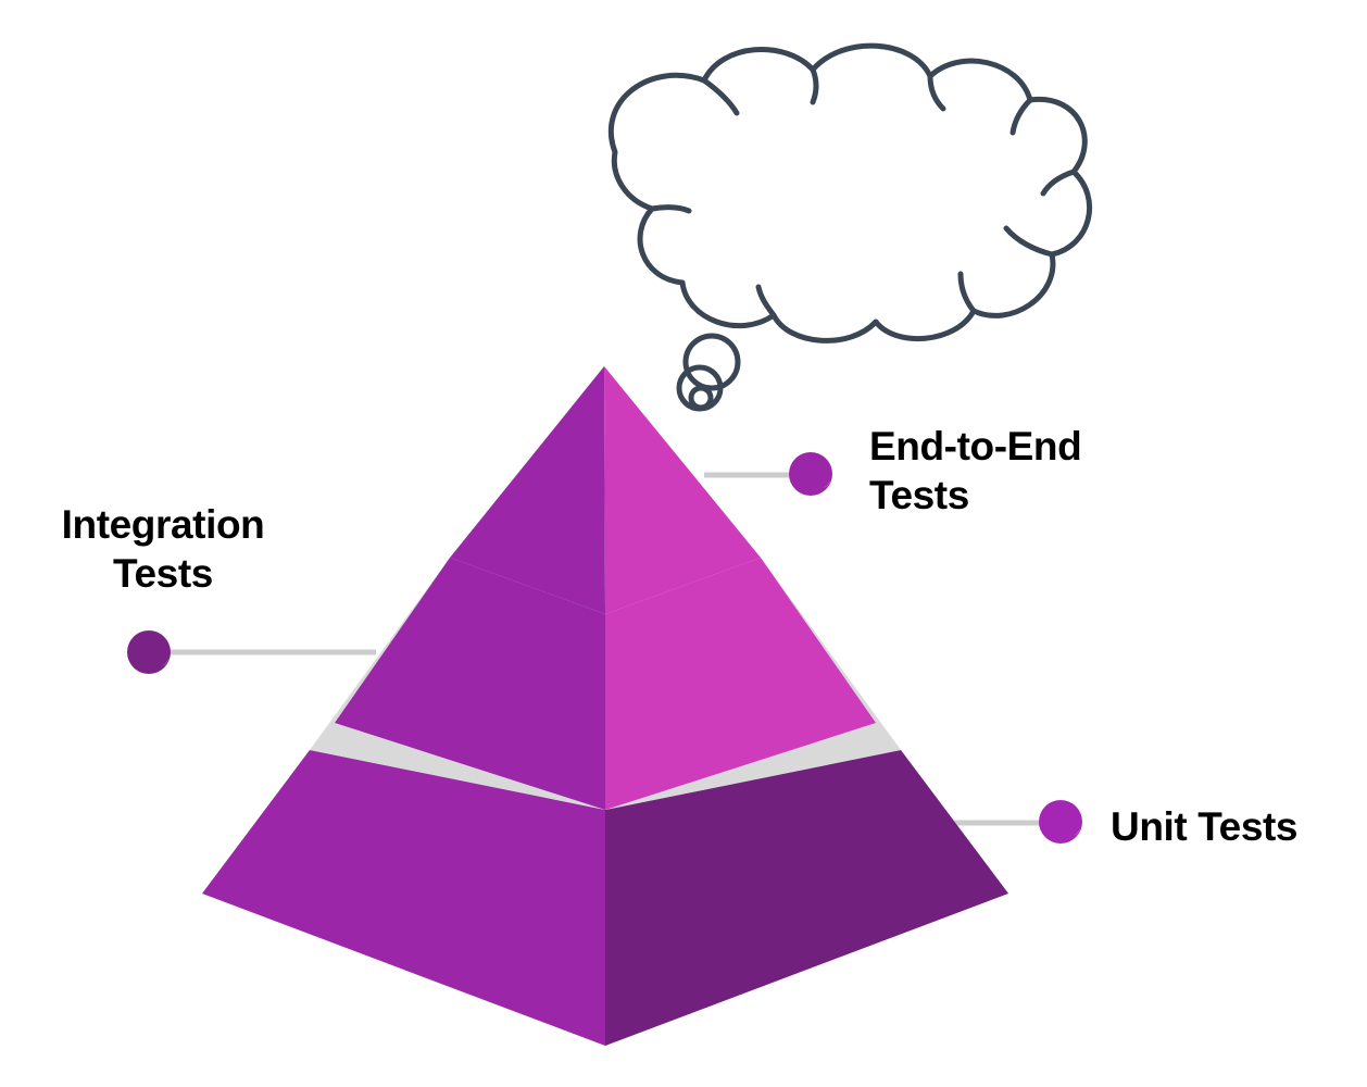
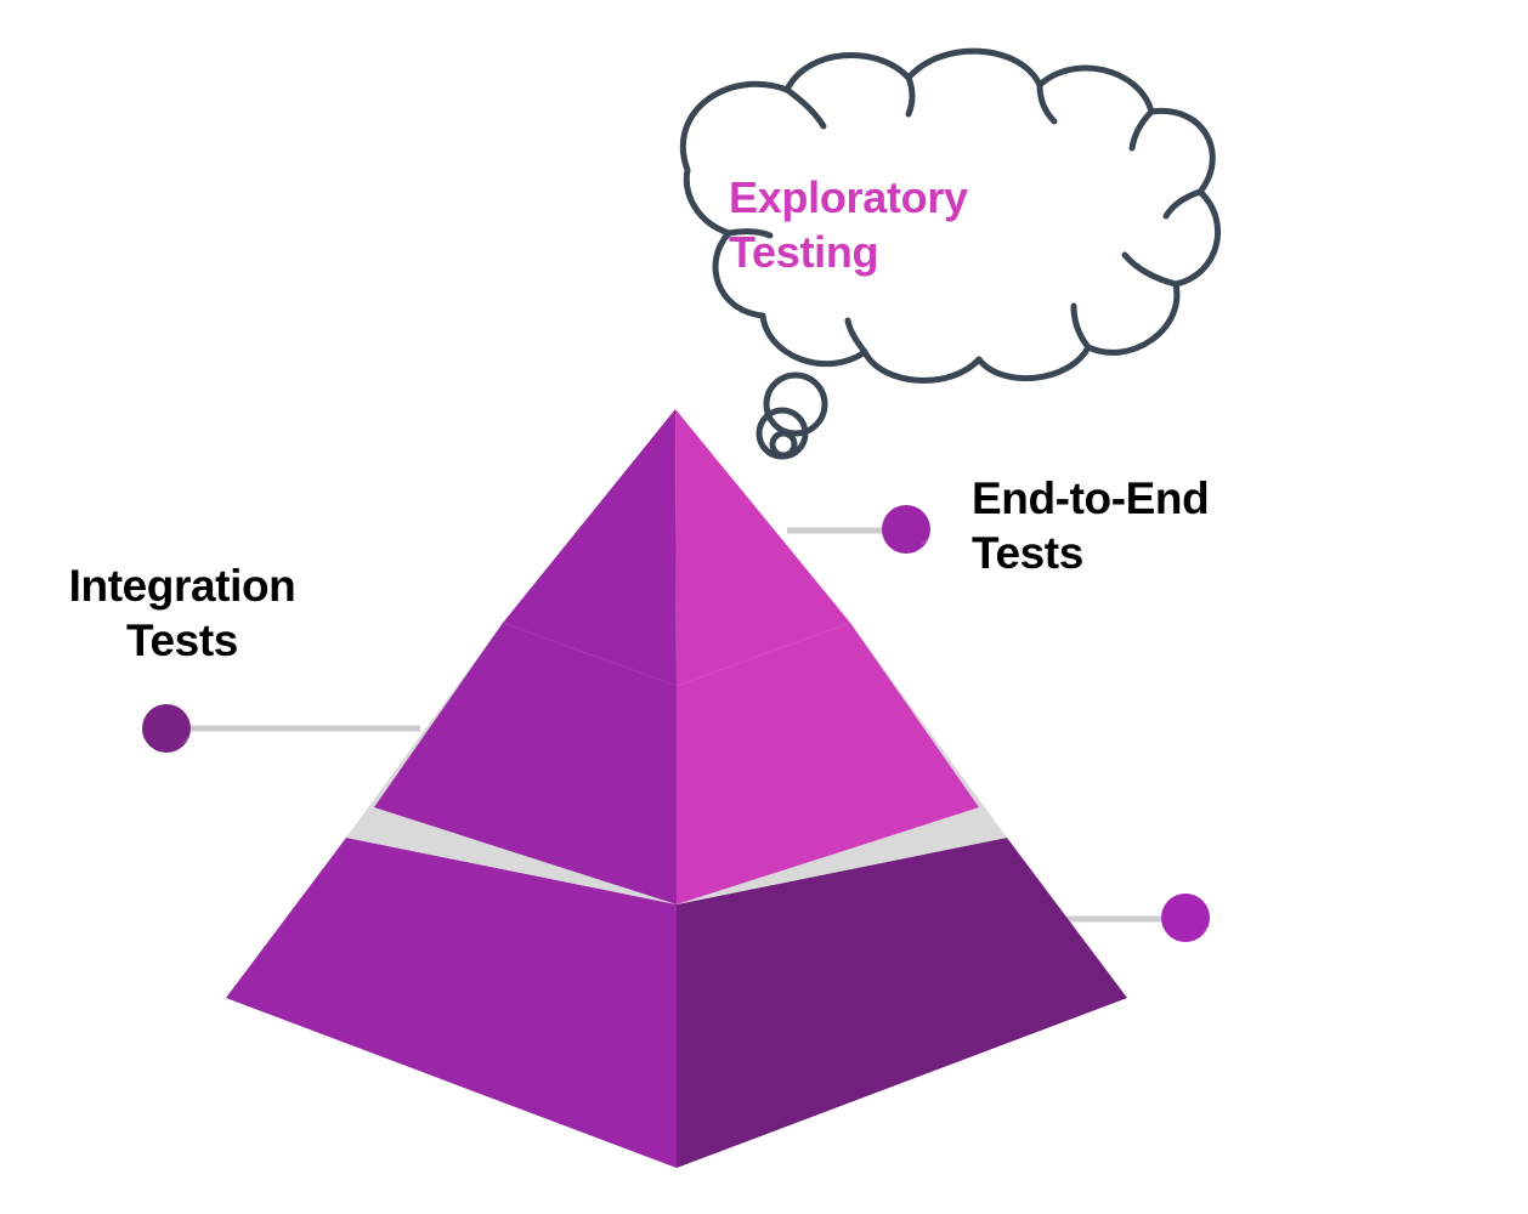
+ Exploratory
+ Testing
  End-to-End
  Tests
  Integration
  Tests
- Unit Tests
